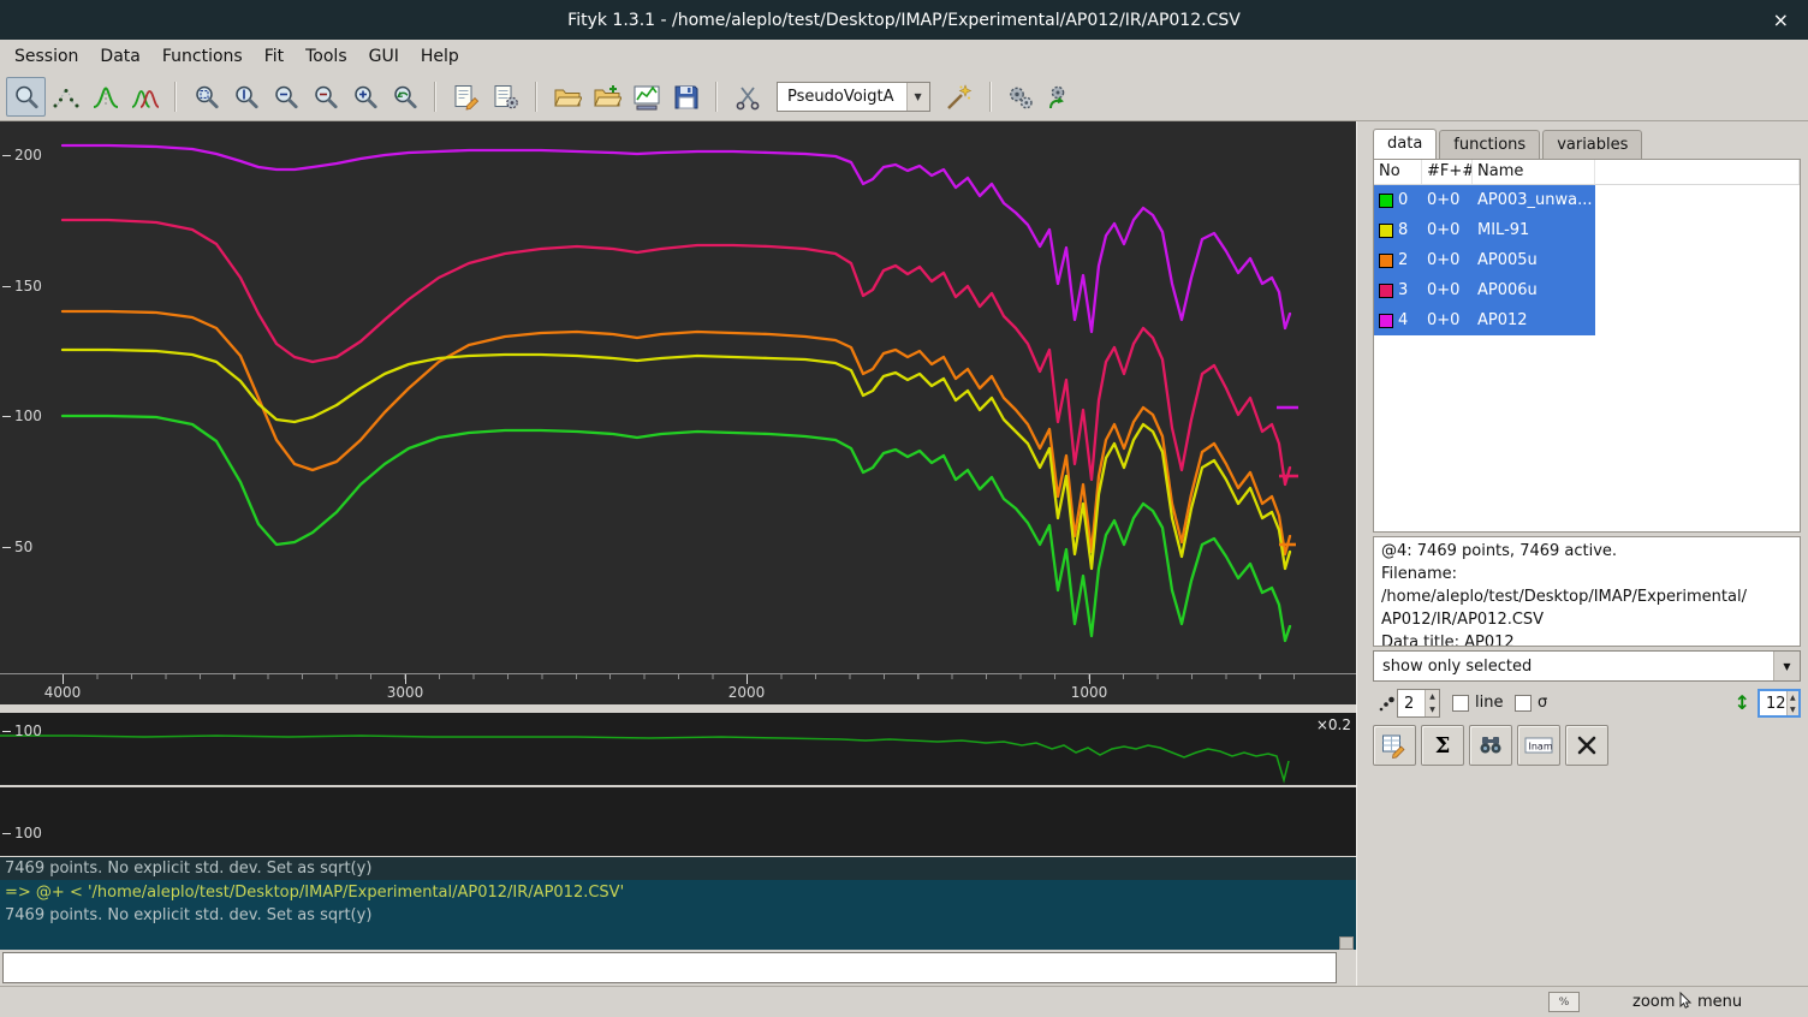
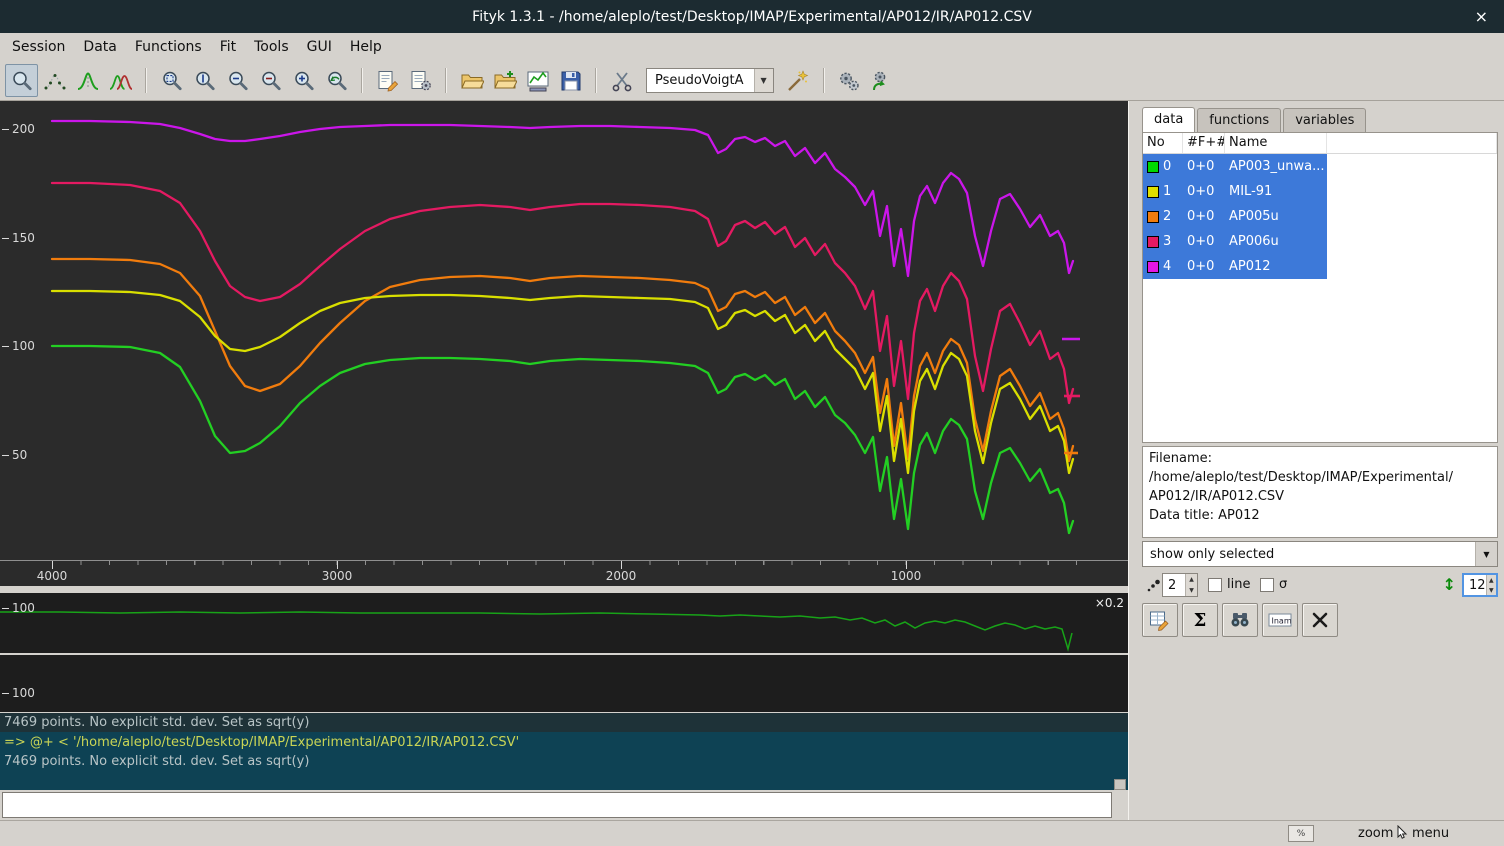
  Fityk 1.3.1 - /home/aleplo/test/Desktop/IMAP/Experimental/AP012/IR/AP012.CSV
  ×
  Session
  Data
  Functions
  Fit
  Tools
  GUI
  Help
  PseudoVoigtA
  ▼
  200
  150
  100
  50
  4000
  3000
  2000
  1000
  100
  ×0.2
  100
  7469 points. No explicit std. dev. Set as sqrt(y)
  => @+ < '/home/aleplo/test/Desktop/IMAP/Experimental/AP012/IR/AP012.CSV'
  7469 points. No explicit std. dev. Set as sqrt(y)
  data
  functions
  variables
  No
  #F+#
  Name
  0
  0+0
  AP003_unwa...
- 8
+ 1
  0+0
  MIL-91
  2
  0+0
  AP005u
  3
  0+0
  AP006u
  4
  0+0
  AP012
- @4: 7469 points, 7469 active.
  Filename: /home/aleplo/test/Desktop/IMAP/Experimental/
  AP012/IR/AP012.CSV
  Data title: AP012
  show only selected
  ▼
  2
  line
  σ
  ↕
  12
  Σ
  Inam
  %
  zoom
  menu
